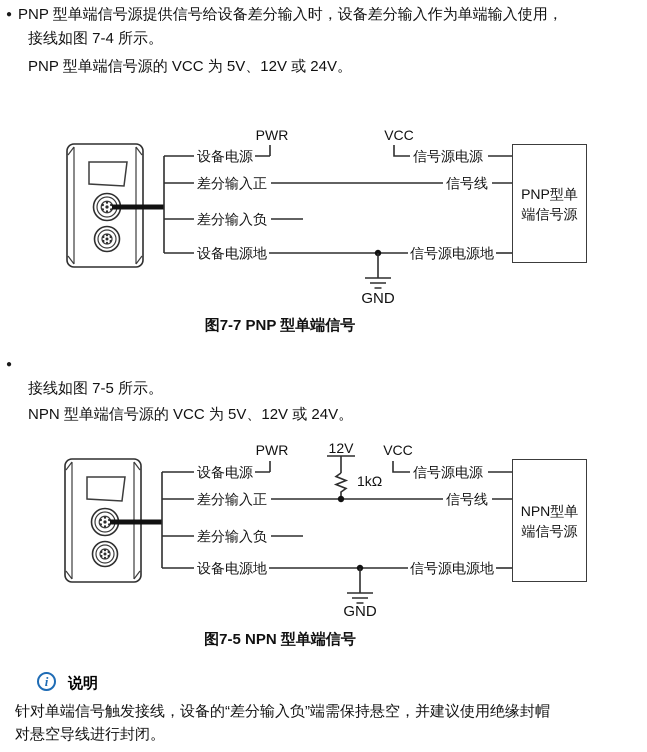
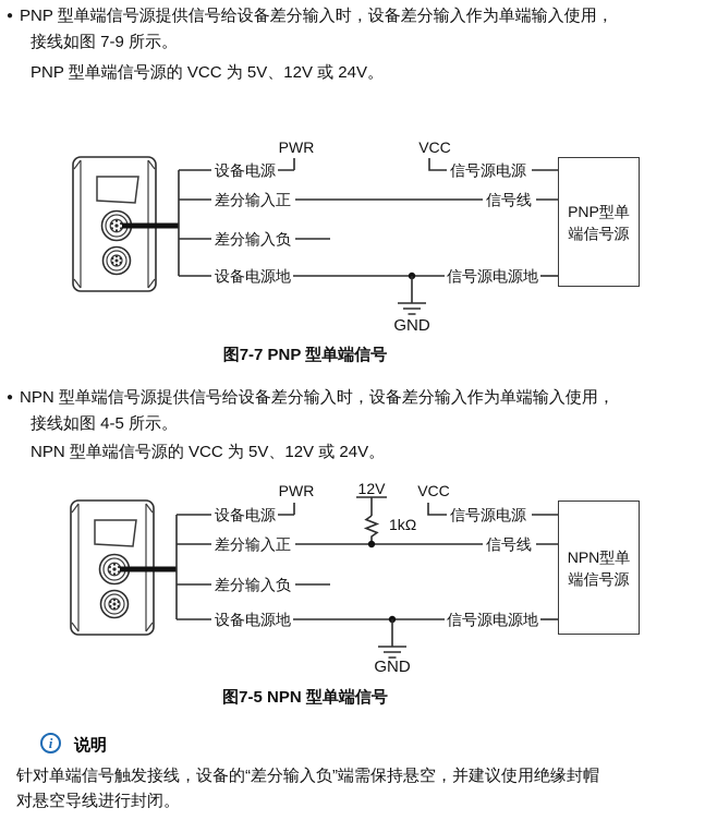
  ●
  PNP 型单端信号源提供信号给设备差分输入时，设备差分输入作为单端输入使用，
- 接线如图 7-4 所示。
+ 接线如图 7-9 所示。
  PNP 型单端信号源的 VCC 为 5V、12V 或 24V。
  PWR
  VCC
  设备电源
  差分输入正
  差分输入负
  设备电源地
  信号源电源
  信号线
  信号源电源地
  GND
  PNP型单
  端信号源
  图7-7 PNP 型单端信号
  ●
+ NPN 型单端信号源提供信号给设备差分输入时，设备差分输入作为单端输入使用，
- 接线如图 7-5 所示。
+ 接线如图 4-5 所示。
  NPN 型单端信号源的 VCC 为 5V、12V 或 24V。
  PWR
  12V
  VCC
  1kΩ
  设备电源
  差分输入正
  差分输入负
  设备电源地
  信号源电源
  信号线
  信号源电源地
  GND
  NPN型单
  端信号源
  图7-5 NPN 型单端信号
  i
  说明
  针对单端信号触发接线，设备的“差分输入负”端需保持悬空，并建议使用绝缘封帽
  对悬空导线进行封闭。
